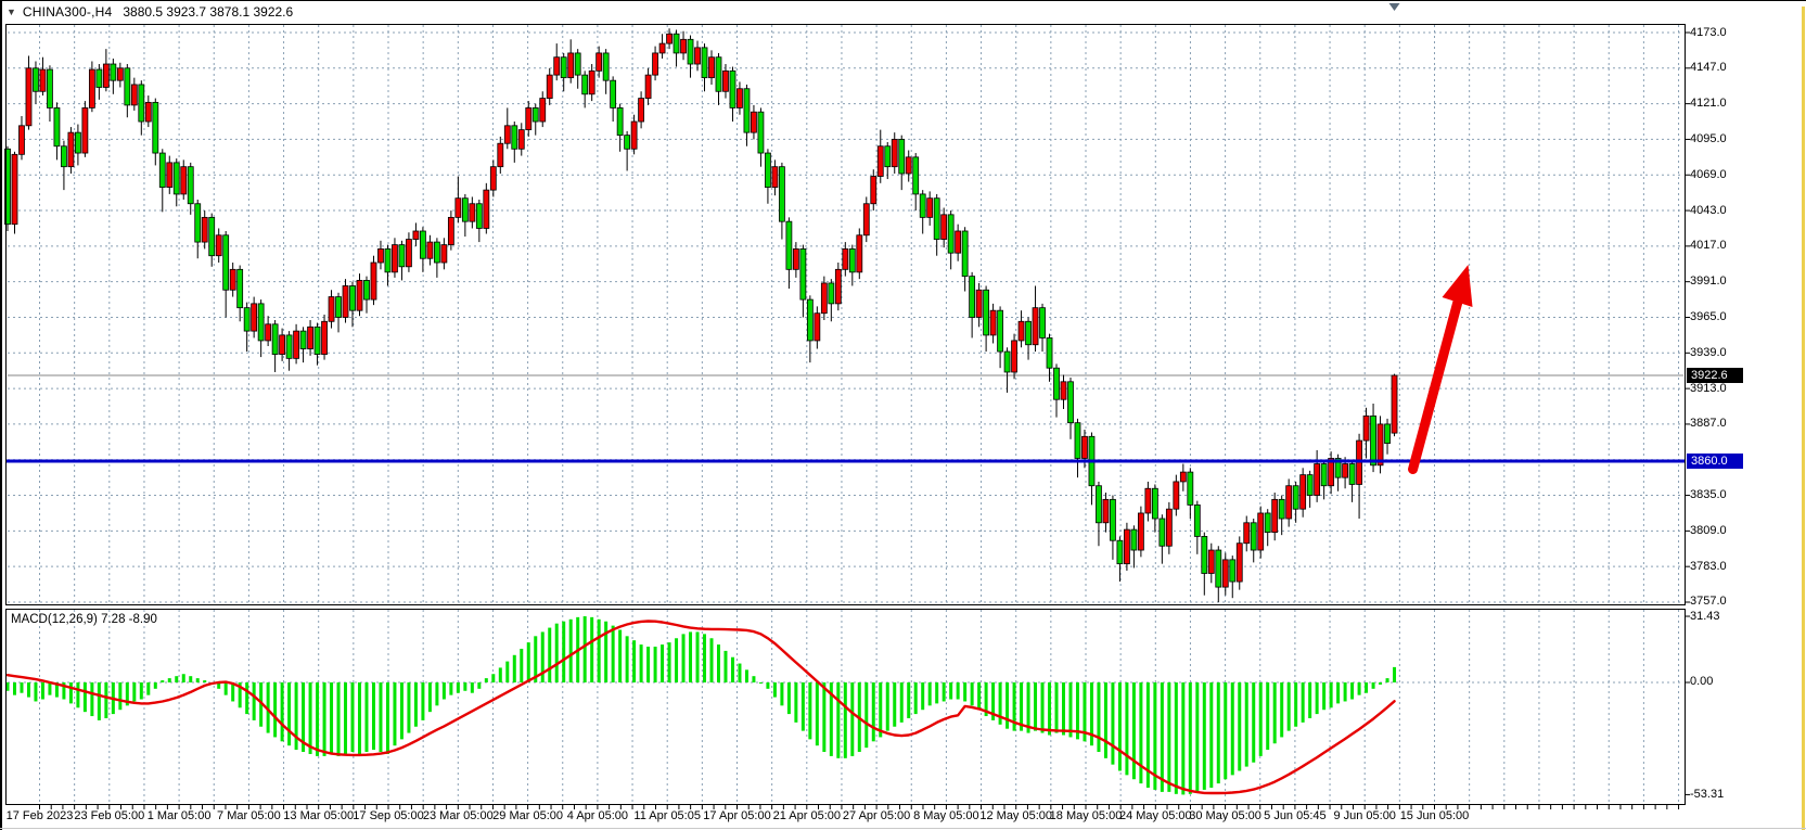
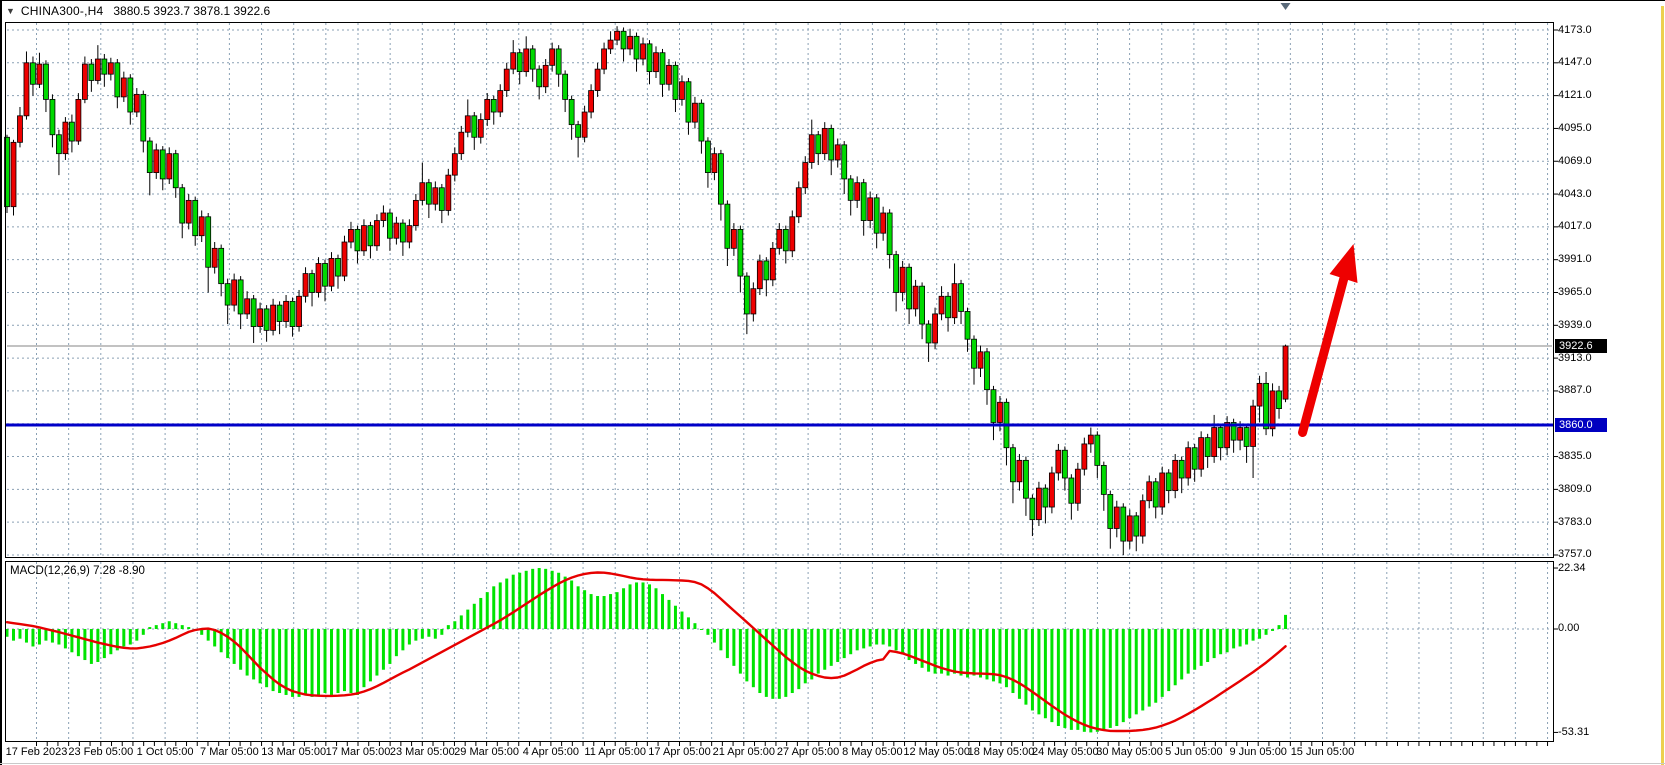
  ▼ CHINA300-,H4 3880.5 3923.7 3878.1 3922.6
  4173.0
  4147.0
  4121.0
  4095.0
  4069.0
  4043.0
  4017.0
  3991.0
  3965.0
  3939.0
  3913.0
  3887.0
  3835.0
  3809.0
  3783.0
  3757.0
  3922.6
  3860.0
  MACD(12,26,9) 7.28 -8.90
- 31.43
+ 22.34
  0.00
  -53.31
  17 Feb 2023
  23 Feb 05:00
- 1 Mar 05:00
+ 1 Oct 05:00
  7 Mar 05:00
  13 Mar 05:00
- 17 Sep 05:00
+ 17 Mar 05:00
  23 Mar 05:00
  29 Mar 05:00
  4 Apr 05:00
- 11 Apr 05:05
+ 11 Apr 05:00
  17 Apr 05:00
  21 Apr 05:00
  27 Apr 05:00
  8 May 05:00
  12 May 05:00
  18 May 05:00
  24 May 05:00
  30 May 05:00
- 5 Jun 05:45
+ 5 Jun 05:00
  9 Jun 05:00
  15 Jun 05:00
